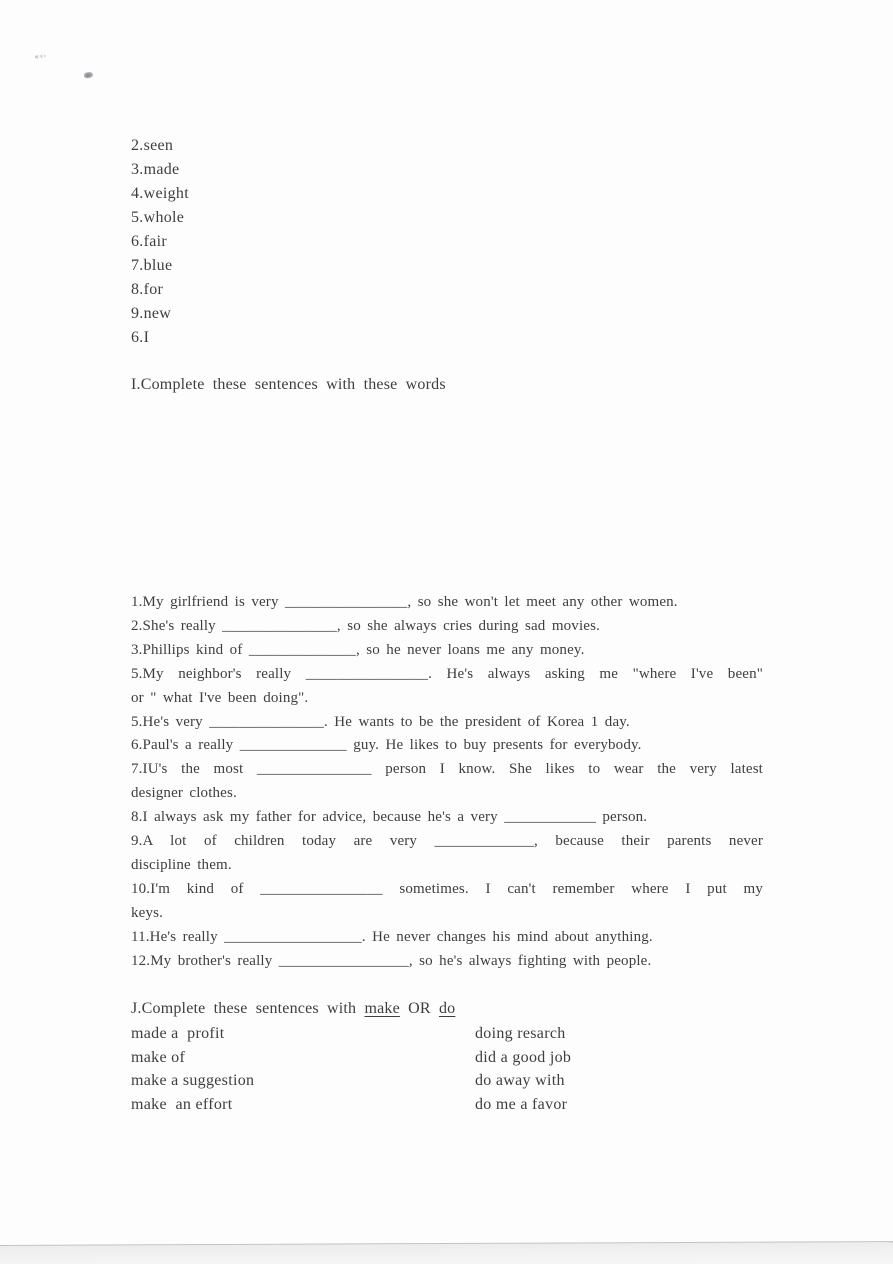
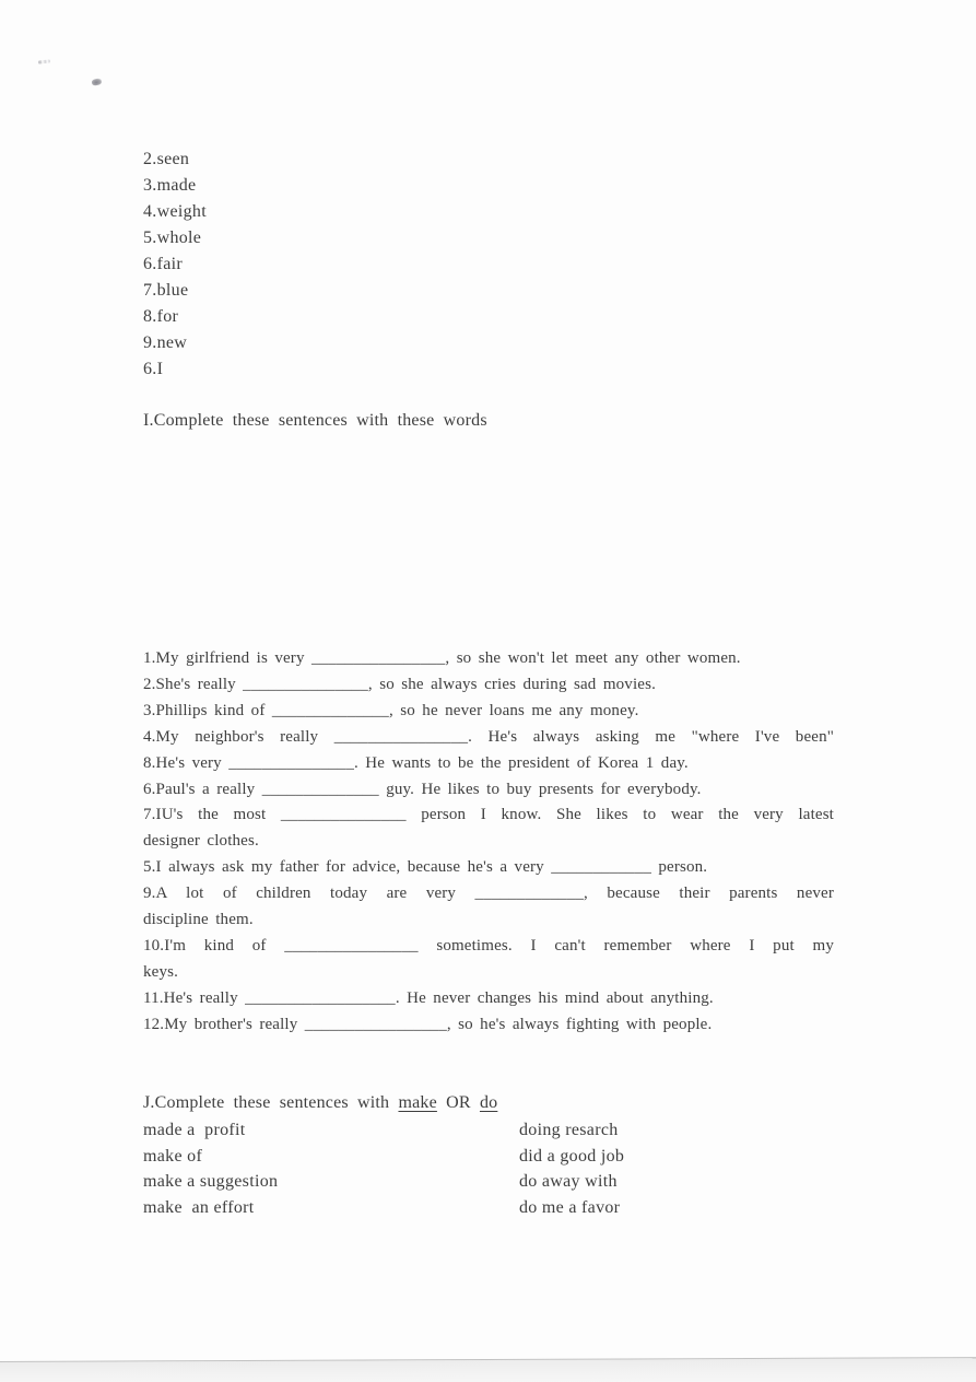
  2.seen
  3.made
  4.weight
  5.whole
  6.fair
  7.blue
  8.for
  9.new
  6.I
  I.Complete these sentences with these words
  1.My girlfriend is very ________________, so she won't let meet any other women.
  2.She's really _______________, so she always cries during sad movies.
  3.Phillips kind of ______________, so he never loans me any money.
- 5.My neighbor's really ________________. He's always asking me "where I've been"
+ 4.My neighbor's really ________________. He's always asking me "where I've been"
- or " what I've been doing".
- 5.He's very _______________. He wants to be the president of Korea 1 day.
+ 8.He's very _______________. He wants to be the president of Korea 1 day.
  6.Paul's a really ______________ guy. He likes to buy presents for everybody.
  7.IU's the most _______________ person I know. She likes to wear the very latest
  designer clothes.
- 8.I always ask my father for advice, because he's a very ____________ person.
+ 5.I always ask my father for advice, because he's a very ____________ person.
  9.A lot of children today are very _____________, because their parents never
  discipline them.
  10.I'm kind of ________________ sometimes. I can't remember where I put my
  keys.
  11.He's really __________________. He never changes his mind about anything.
  12.My brother's really _________________, so he's always fighting with people.
  J.Complete these sentences with make OR do
  made a profit
  doing resarch
  make of
  did a good job
  make a suggestion
  do away with
  make an effort
  do me a favor
